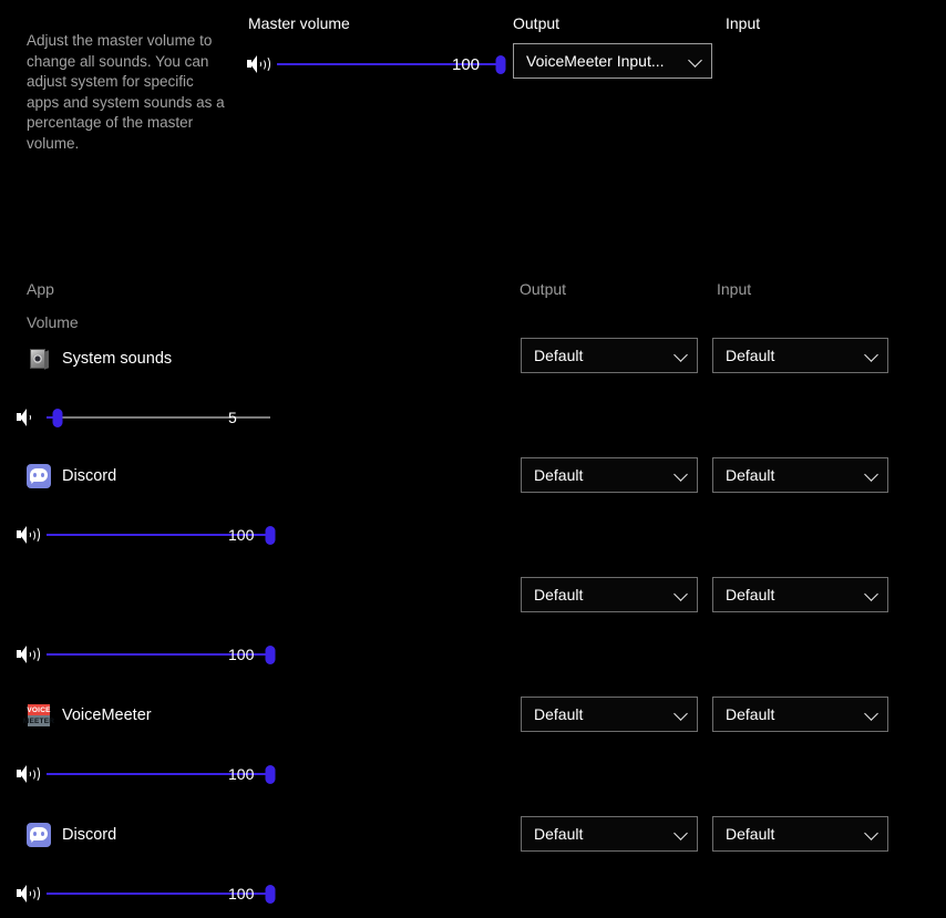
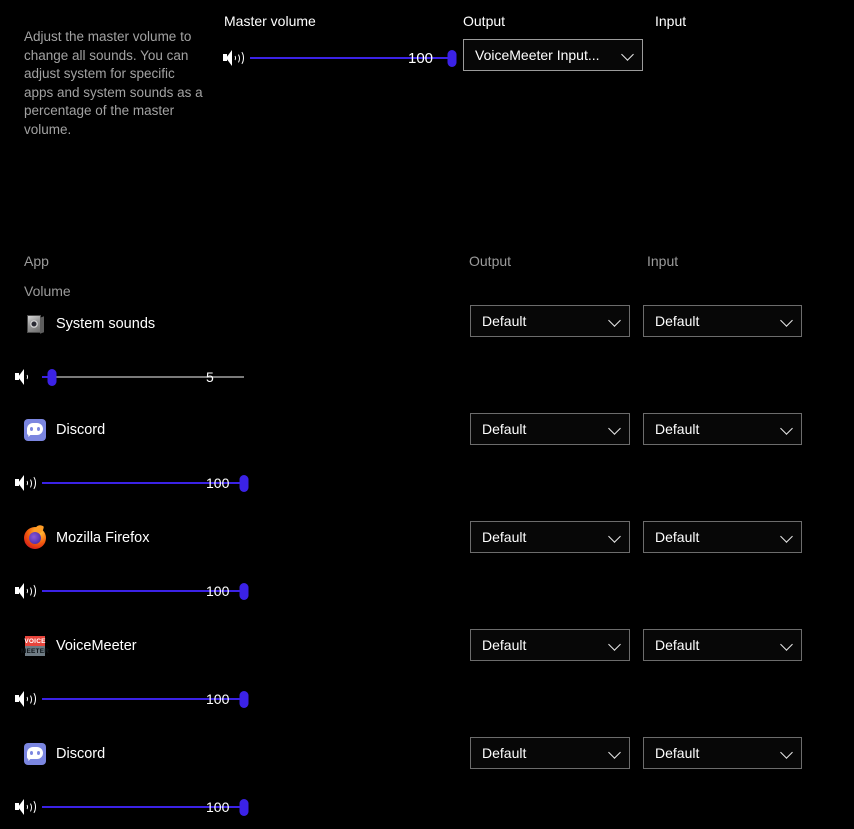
  Adjust the master volume to change all sounds. You can adjust system for specific apps and system sounds as a percentage of the master volume.
  Master volume
  100
  Output
  VoiceMeeter Input...
  Input
  App
  Volume
  Output
  Input
  System sounds
  5
  Default
  Default
  Discord
  100
  Default
  Default
+ Mozilla Firefox
  100
  Default
  Default
  VoiceMeeter
  100
  Default
  Default
  Discord
  100
  Default
  Default
